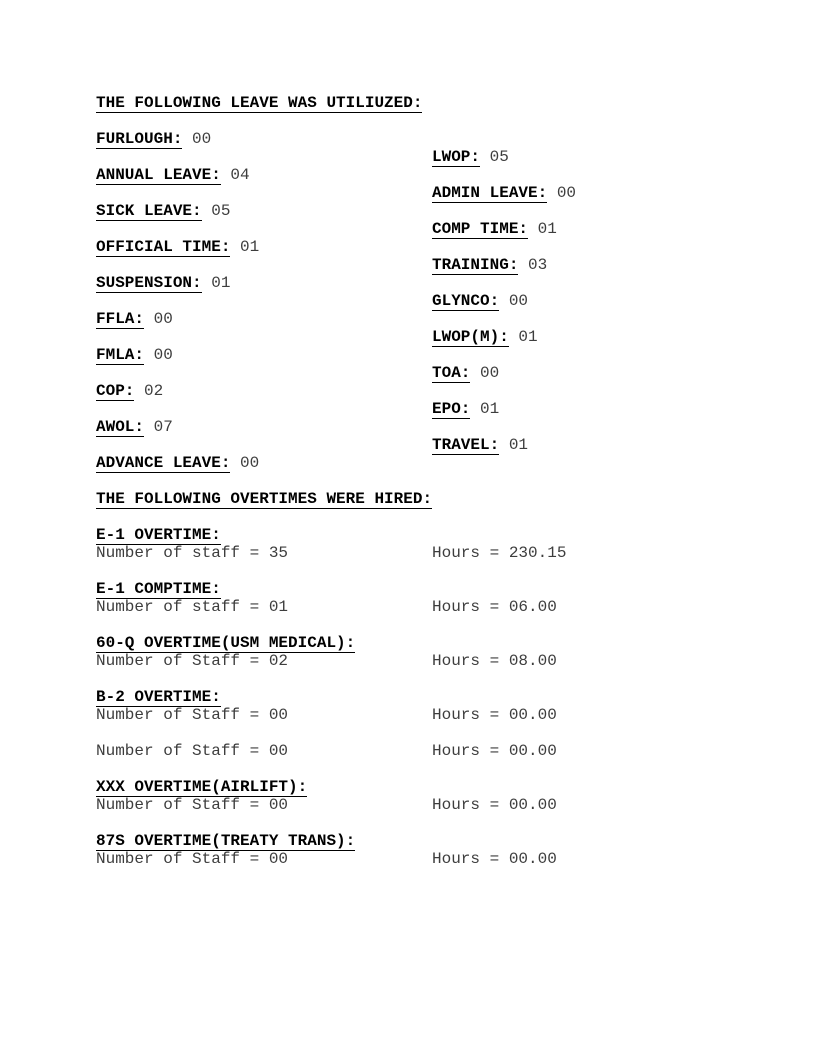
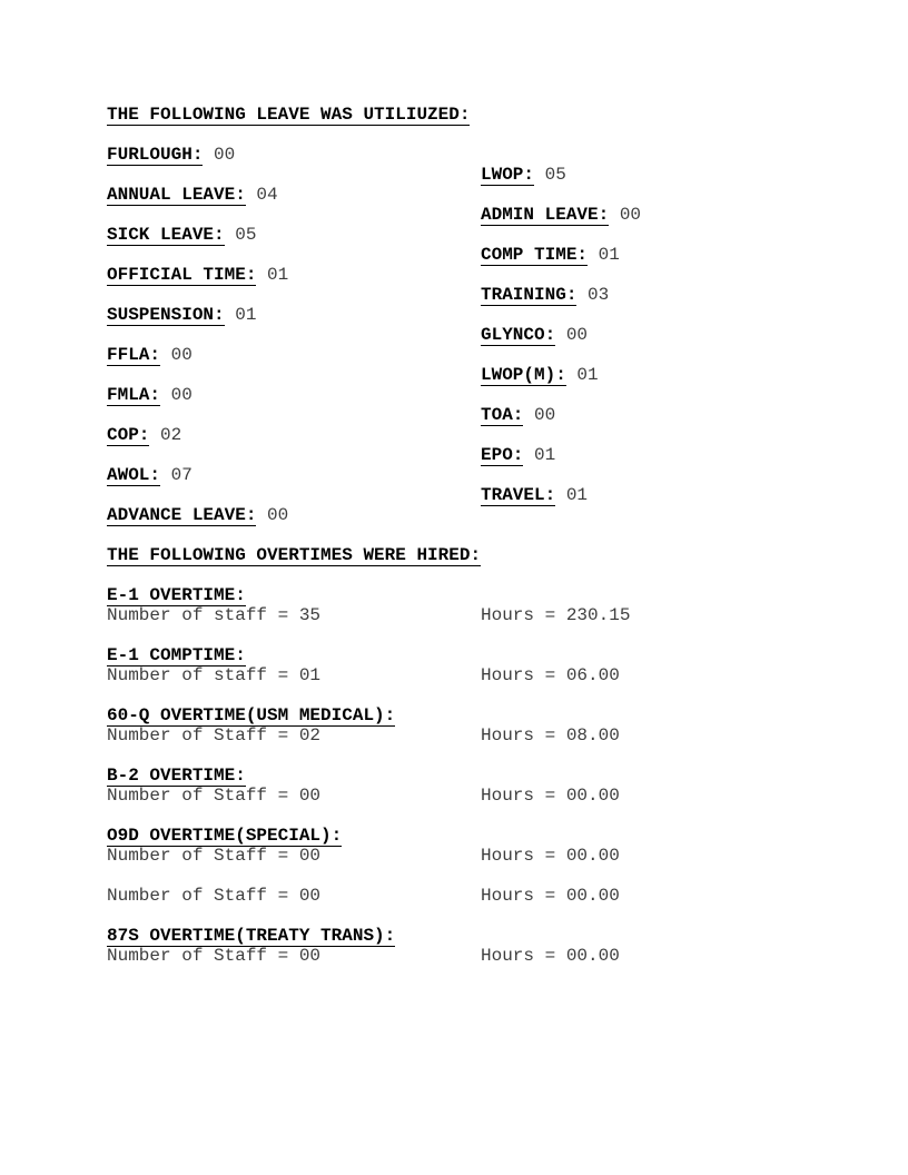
  THE FOLLOWING LEAVE WAS UTILIUZED:
  FURLOUGH: 00
  ANNUAL LEAVE: 04
  SICK LEAVE: 05
  OFFICIAL TIME: 01
  SUSPENSION: 01
  FFLA: 00
  FMLA: 00
  COP: 02
  AWOL: 07
  ADVANCE LEAVE: 00
  LWOP: 05
  ADMIN LEAVE: 00
  COMP TIME: 01
  TRAINING: 03
  GLYNCO: 00
  LWOP(M): 01
  TOA: 00
  EPO: 01
  TRAVEL: 01
  THE FOLLOWING OVERTIMES WERE HIRED:
  E-1 OVERTIME:
  Number of staff = 35 Hours = 230.15
  E-1 COMPTIME:
  Number of staff = 01 Hours = 06.00
  60-Q OVERTIME(USM MEDICAL):
  Number of Staff = 02 Hours = 08.00
  B-2 OVERTIME:
  Number of Staff = 00 Hours = 00.00
+ O9D OVERTIME(SPECIAL):
  Number of Staff = 00 Hours = 00.00
- XXX OVERTIME(AIRLIFT):
  Number of Staff = 00 Hours = 00.00
  87S OVERTIME(TREATY TRANS):
  Number of Staff = 00 Hours = 00.00
